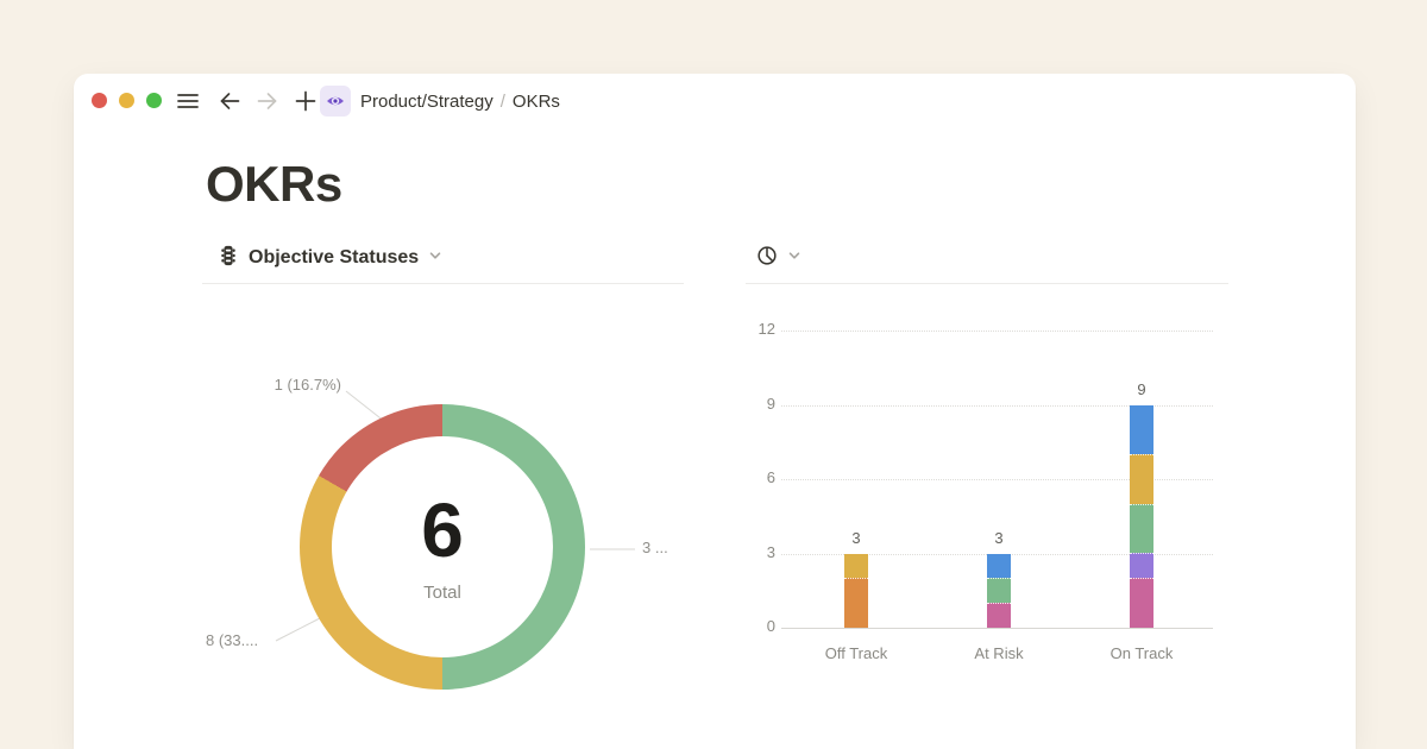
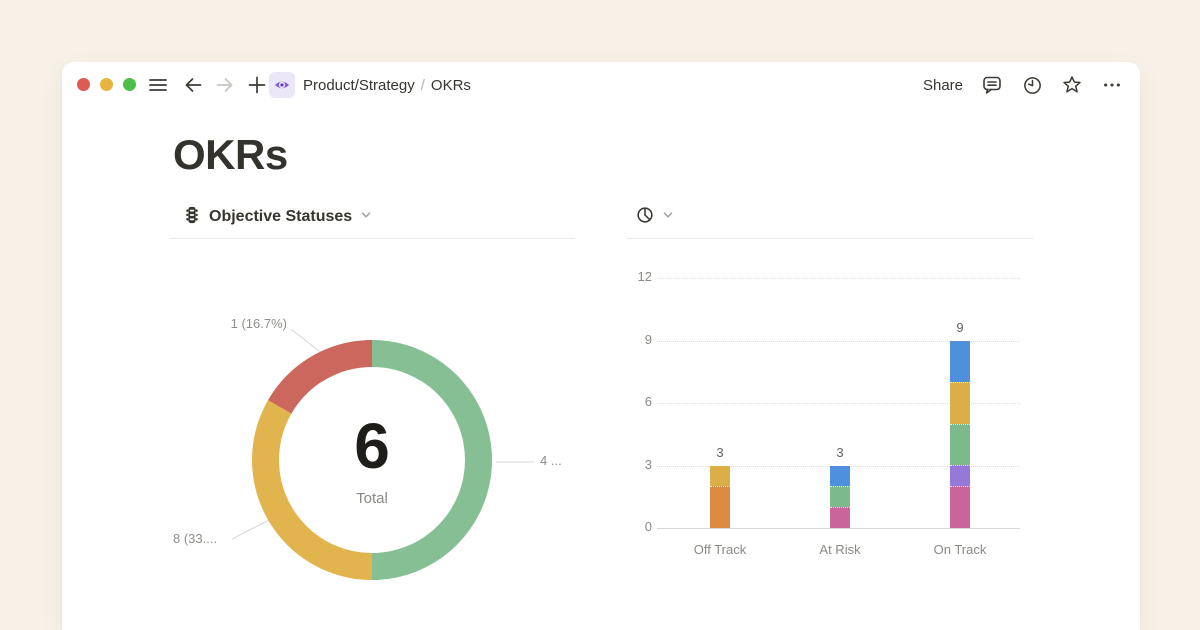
  Product/Strategy
  /
  OKRs
+ Share
  OKRs
  Objective Statuses
  6
  Total
  1 (16.7%)
  8 (33....
- 3 ...
+ 4 ...
  0
  3
  6
  9
  12
  3
  Off Track
  3
  At Risk
  9
  On Track
